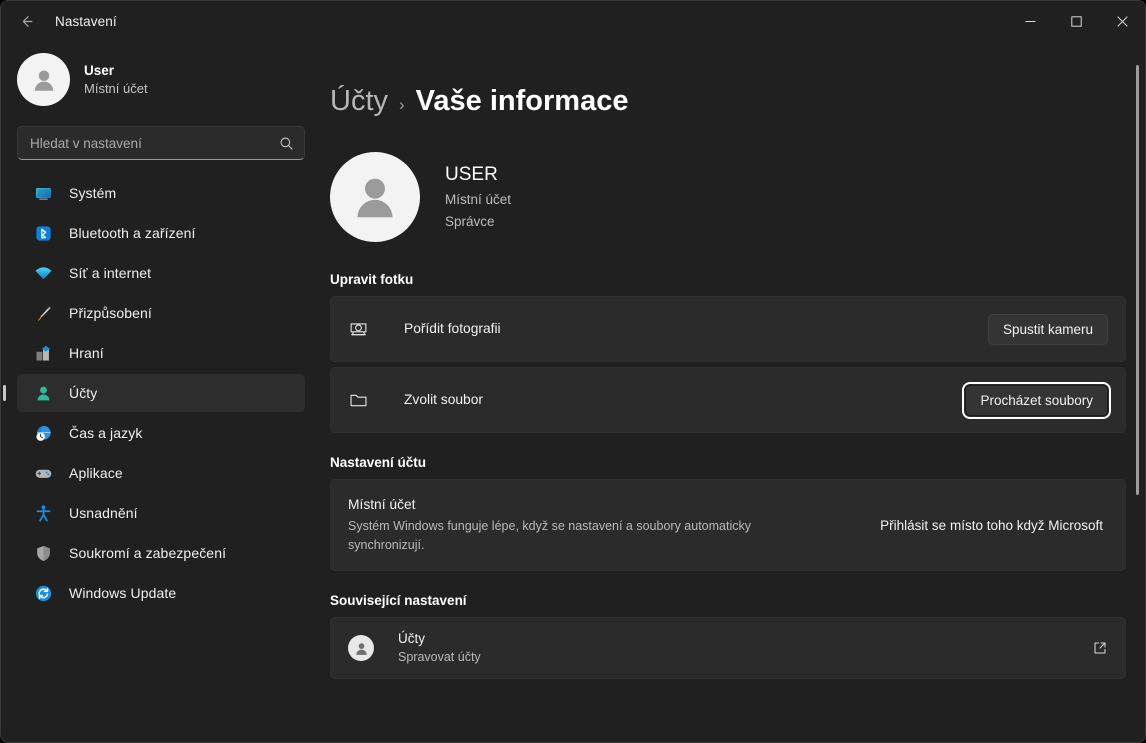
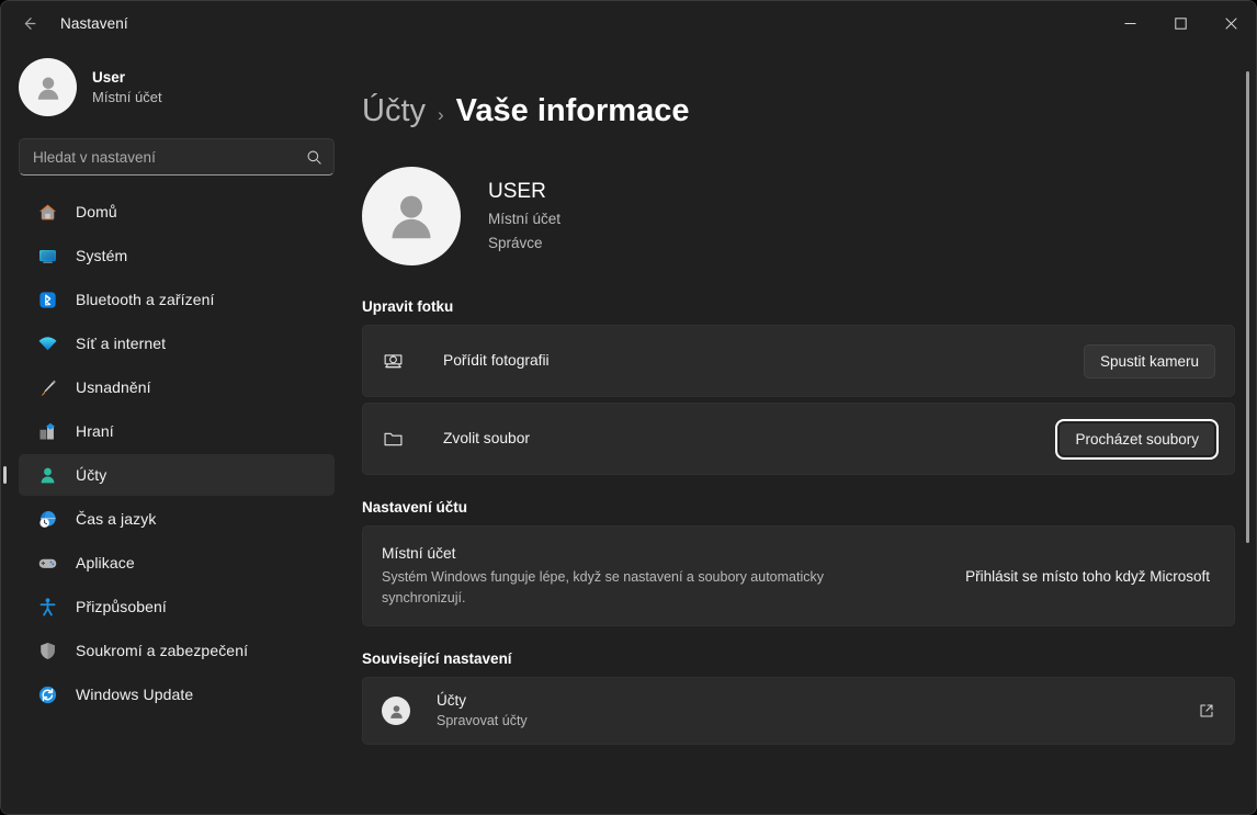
  Nastavení
  User
  Místní účet
  Hledat v nastavení
+ Domů
  Systém
  Bluetooth a zařízení
  Síť a internet
- Přizpůsobení
+ Usnadnění
  Hraní
  Účty
  Čas a jazyk
  Aplikace
- Usnadnění
+ Přizpůsobení
  Soukromí a zabezpečení
  Windows Update
  Účty
  ›
  Vaše informace
  USER
  Místní účet
  Správce
  Upravit fotku
  Pořídit fotografii
  Spustit kameru
  Zvolit soubor
  Procházet soubory
  Nastavení účtu
  Místní účet
  Systém Windows funguje lépe, když se nastavení a soubory automaticky synchronizují.
  Přihlásit se místo toho když Microsoft
  Související nastavení
  Účty
  Spravovat účty
